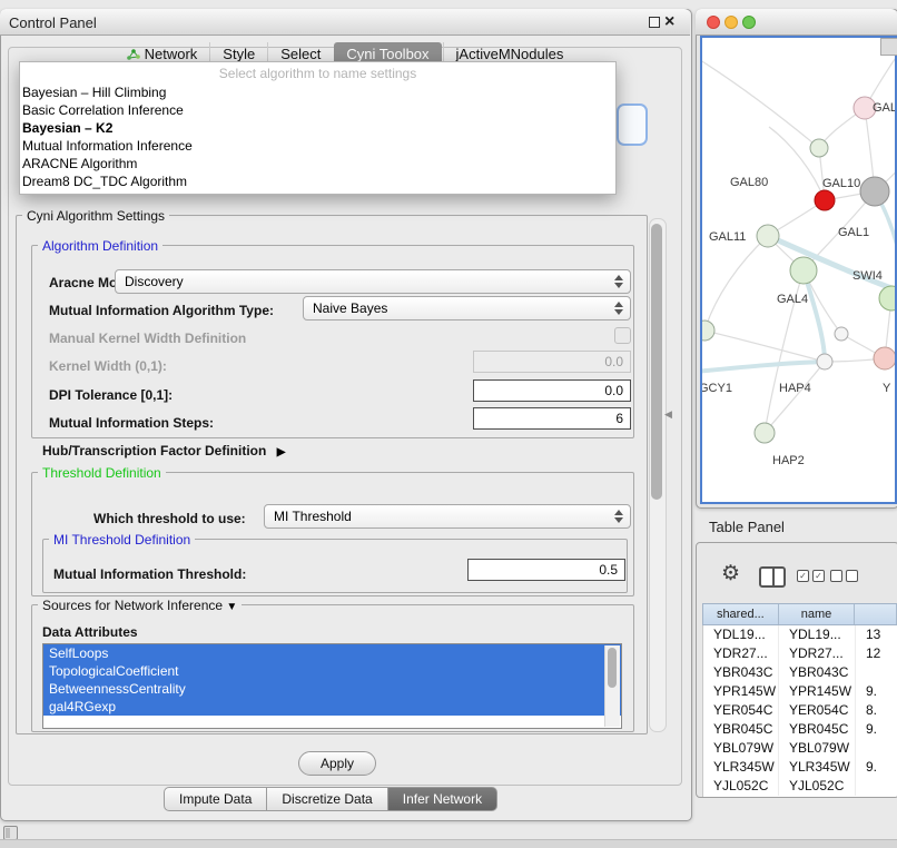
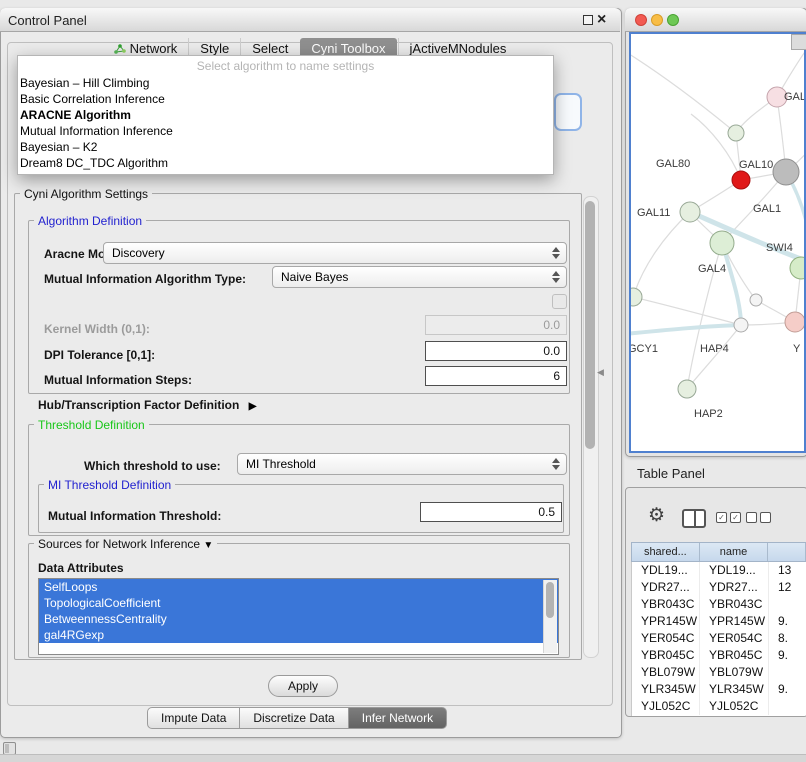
  Control Panel
  ×
  Network
  Style
  Select
  Cyni Toolbox
  jActiveMNodules
  Select algorithm to name settings
  Bayesian – Hill Climbing
  Basic Correlation Inference
- Bayesian – K2
+ ARACNE Algorithm
  Mutual Information Inference
- ARACNE Algorithm
+ Bayesian – K2
  Dream8 DC_TDC Algorithm
  Cyni Algorithm Settings
  Algorithm Definition
  Aracne Mo
  Discovery
  Mutual Information Algorithm Type:
  Naive Bayes
- Manual Kernel Width Definition
  Kernel Width (0,1):
  0.0
  DPI Tolerance [0,1]:
  0.0
  Mutual Information Steps:
  6
  Hub/Transcription Factor Definition ▶
  Threshold Definition
  Which threshold to use:
  MI Threshold
  MI Threshold Definition
  Mutual Information Threshold:
  0.5
  Sources for Network Inference ▼
  Data Attributes
  SelfLoops
  TopologicalCoefficient
  BetweennessCentrality
  gal4RGexp
  Apply
  Impute Data
  Discretize Data
  Infer Network
  ◀
  GAL
  GAL80
  GAL10
  GAL11
  GAL1
  SWI4
  GAL4
  GCY1
  HAP4
  HAP2
  Y
  Table Panel
  ⚙
  ✓
  ✓
  shared...
  name
  YDL19...
  YDL19...
  13
  YDR27...
  YDR27...
  12
  YBR043C
  YBR043C
  YPR145W
  YPR145W
  9.
  YER054C
  YER054C
  8.
  YBR045C
  YBR045C
  9.
  YBL079W
  YBL079W
  YLR345W
  YLR345W
  9.
  YJL052C
  YJL052C
